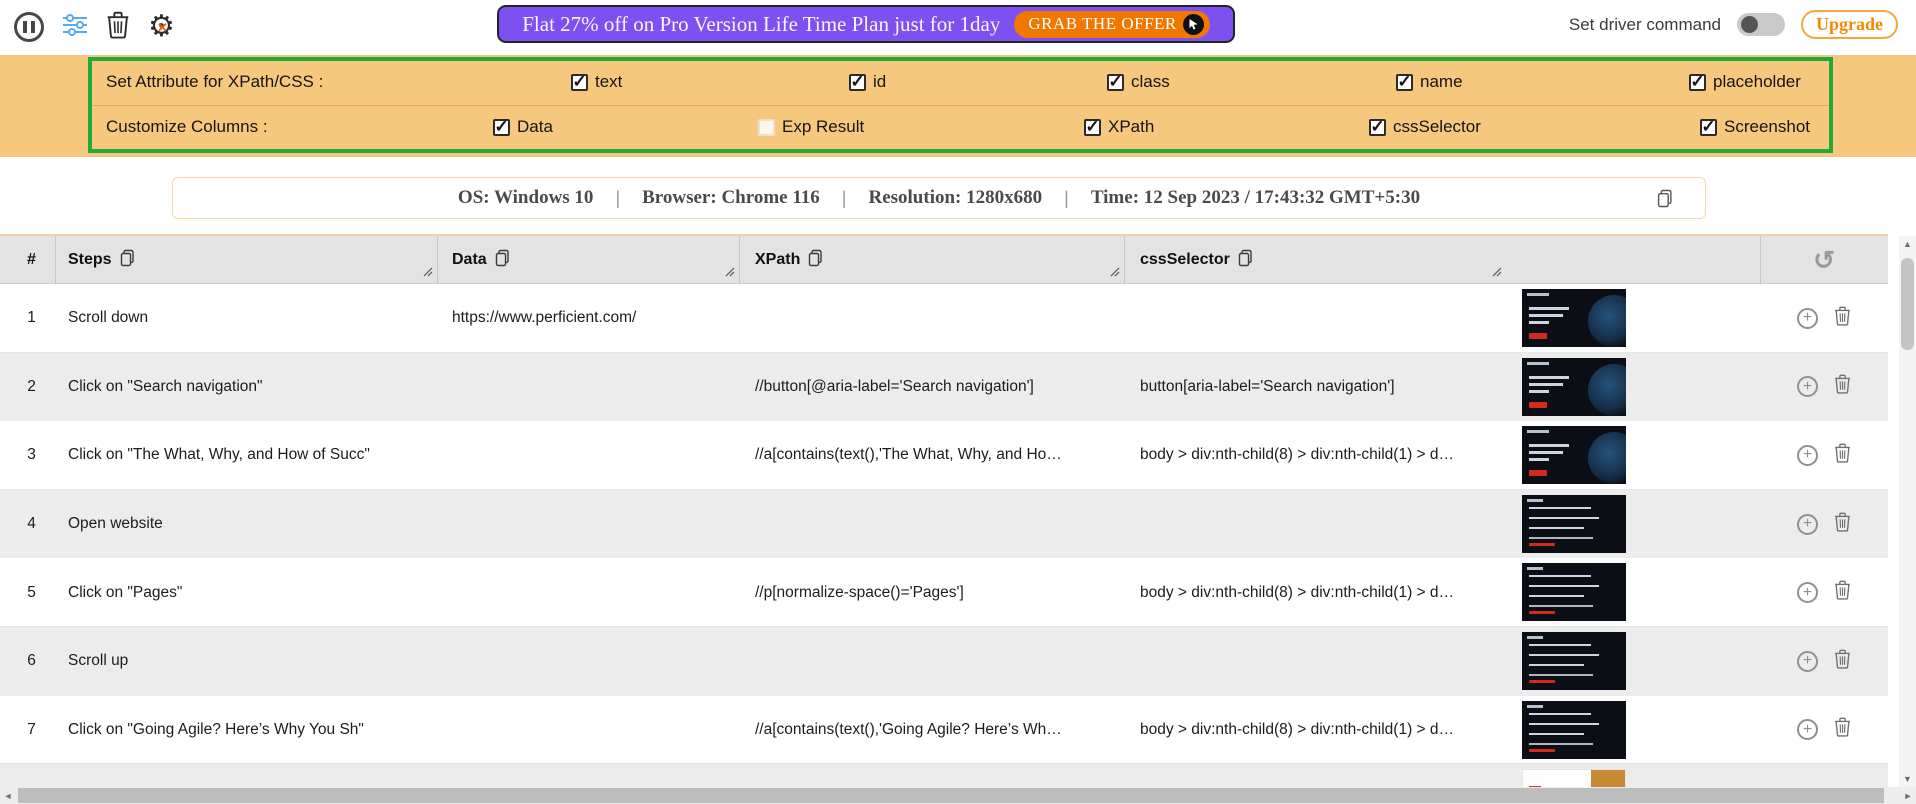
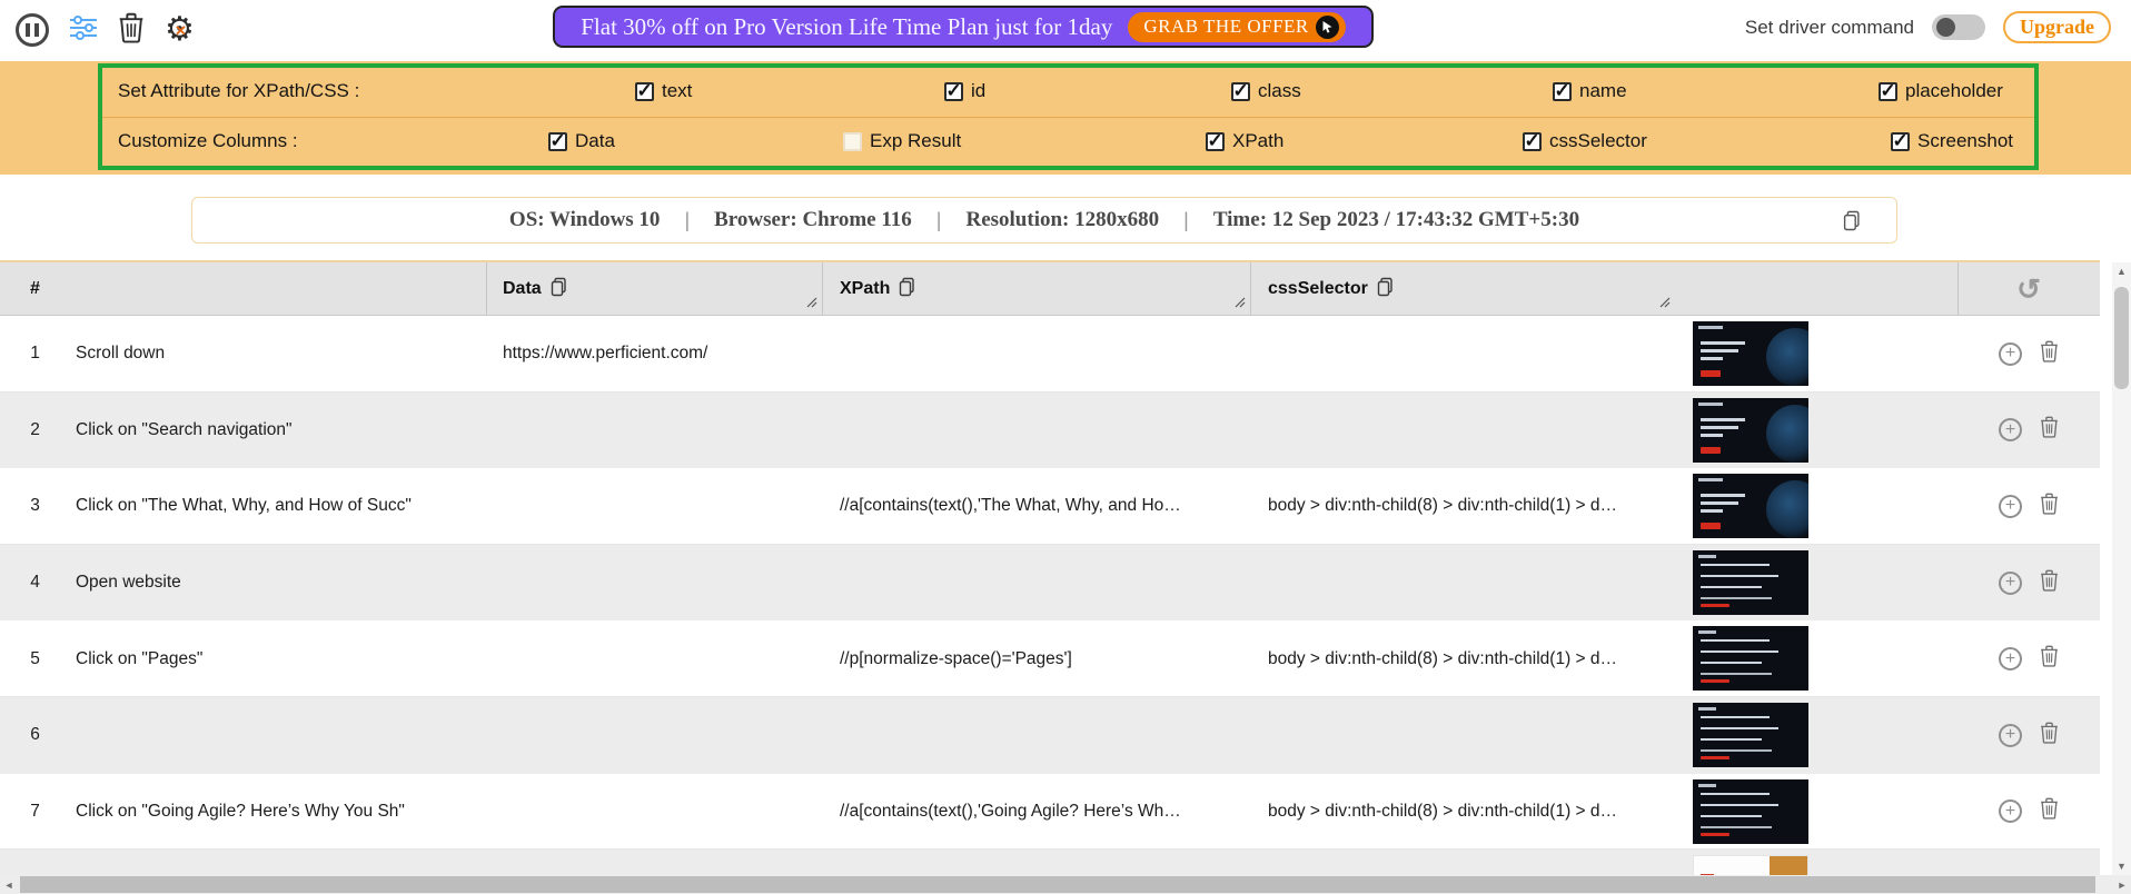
  ⚙
  ✕
- Flat 27% off on Pro Version Life Time Plan just for 1day
+ Flat 30% off on Pro Version Life Time Plan just for 1day
  GRAB THE OFFER
  Set driver command
  Upgrade
  Set Attribute for XPath/CSS :
  ✓
  text
  ✓
  id
  ✓
  class
  ✓
  name
  ✓
  placeholder
  Customize Columns :
  ✓
  Data
  Exp Result
  ✓
  XPath
  ✓
  cssSelector
  ✓
  Screenshot
  OS: Windows 10
  |
  Browser: Chrome 116
  |
  Resolution: 1280x680
  |
  Time: 12 Sep 2023 / 17:43:32 GMT+5:30
  #
- Steps
  Data
  XPath
  cssSelector
  ↺
  1
  Scroll down
  https://www.perficient.com/
  +
  2
  Click on "Search navigation"
- //button[@aria-label='Search navigation']
- button[aria-label='Search navigation']
  +
  3
  Click on "The What, Why, and How of Succ"
  //a[contains(text(),'The What, Why, and Ho…
  body > div:nth-child(8) > div:nth-child(1) > d…
  +
  4
  Open website
  +
  5
  Click on "Pages"
  //p[normalize-space()='Pages']
  body > div:nth-child(8) > div:nth-child(1) > d…
  +
  6
- Scroll up
  +
  7
  Click on "Going Agile? Here’s Why You Sh"
  //a[contains(text(),'Going Agile? Here’s Wh…
  body > div:nth-child(8) > div:nth-child(1) > d…
  +
  ▲
  ▼
  ◄
  ►
